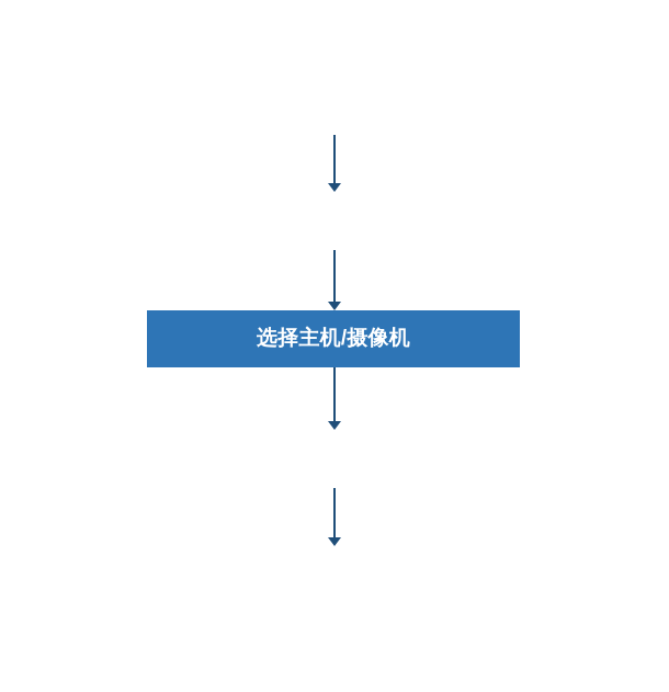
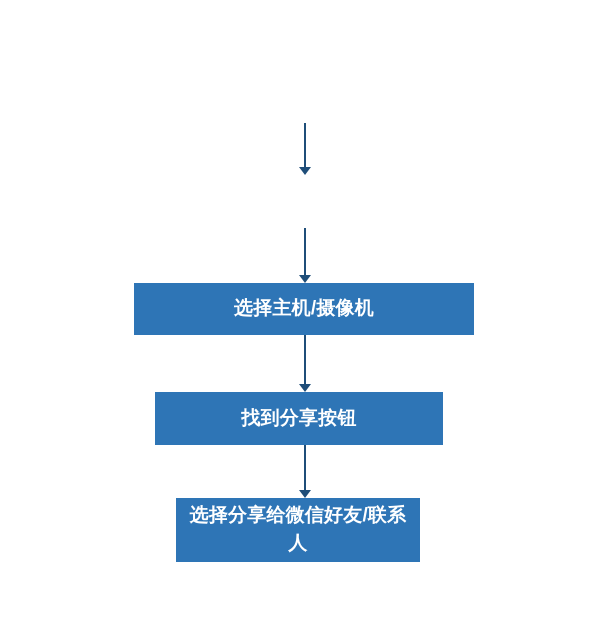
  选择主机/摄像机
+ 找到分享按钮
+ 选择分享给微信好友/联系人
